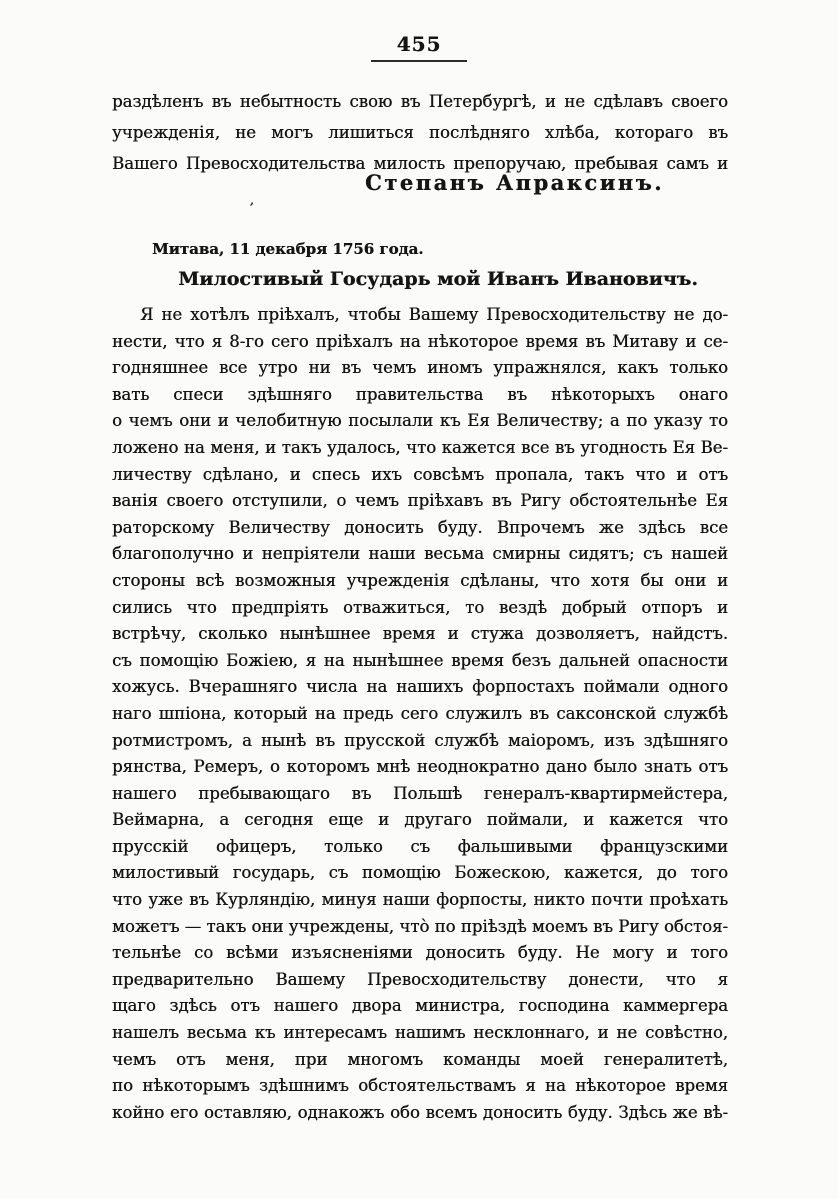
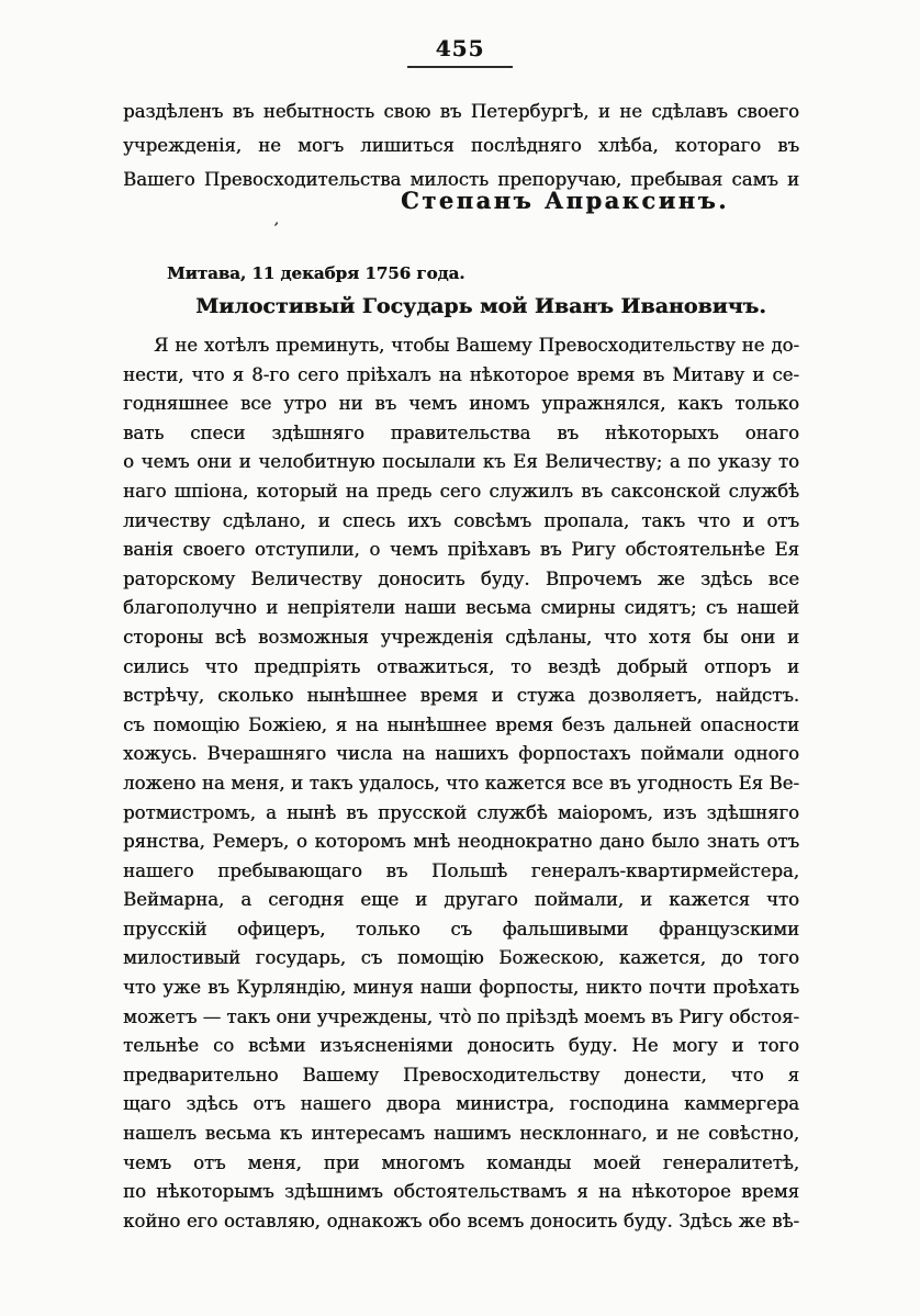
  455
  раздѣленъ въ небытность свою въ Петербургѣ, и не сдѣлавъ своего
  учрежденія, не могъ лишиться послѣдняго хлѣба, котораго въ
  Вашего Превосходительства милость препоручаю, пребывая самъ и
  Степанъ Апраксинъ.
  Митава, 11 декабря 1756 года.
  Милостивый Государь мой Иванъ Ивановичъ.
- Я не хотѣлъ пріѣхалъ, чтобы Вашему Превосходительству не до-
+ Я не хотѣлъ преминуть, чтобы Вашему Превосходительству не до-
  нести, что я 8-го сего пріѣхалъ на нѣкоторое время въ Митаву и се-
  годняшнее все утро ни въ чемъ иномъ упражнялся, какъ только
  вать спеси здѣшняго правительства въ нѣкоторыхъ онаго
  о чемъ они и челобитную посылали къ Ея Величеству; а по указу то
- ложено на меня, и такъ удалось, что кажется все въ угодность Ея Ве-
+ наго шпіона, который на предь сего служилъ въ саксонской службѣ
  личеству сдѣлано, и спесь ихъ совсѣмъ пропала, такъ что и отъ
  ванія своего отступили, о чемъ пріѣхавъ въ Ригу обстоятельнѣе Ея
  раторскому Величеству доносить буду. Впрочемъ же здѣсь все
  благополучно и непріятели наши весьма смирны сидятъ; съ нашей
  стороны всѣ возможныя учрежденія сдѣланы, что хотя бы они и
  сились что предпріять отважиться, то вездѣ добрый отпоръ и
  встрѣчу, сколько нынѣшнее время и стужа дозволяетъ, найдстъ.
  съ помощію Божіею, я на нынѣшнее время безъ дальней опасности
  хожусь. Вчерашняго числа на нашихъ форпостахъ поймали одного
- наго шпіона, который на предь сего служилъ въ саксонской службѣ
+ ложено на меня, и такъ удалось, что кажется все въ угодность Ея Ве-
  ротмистромъ, а нынѣ въ прусской службѣ маіоромъ, изъ здѣшняго
  рянства, Ремеръ, о которомъ мнѣ неоднократно дано было знать отъ
  нашего пребывающаго въ Польшѣ генералъ-квартирмейстера,
  Веймарна, а сегодня еще и другаго поймали, и кажется что
  прусскій офицеръ, только съ фальшивыми французскими
  милостивый государь, съ помощію Божескою, кажется, до того
  что уже въ Курляндію, минуя наши форпосты, никто почти проѣхать
  можетъ — такъ они учреждены, что̀ по пріѣздѣ моемъ въ Ригу обстоя-
  тельнѣе со всѣми изъясненіями доносить буду. Не могу и того
  предварительно Вашему Превосходительству донести, что я
  щаго здѣсь отъ нашего двора министра, господина каммергера
  нашелъ весьма къ интересамъ нашимъ несклоннаго, и не совѣстно,
  чемъ отъ меня, при многомъ команды моей генералитетѣ,
  по нѣкоторымъ здѣшнимъ обстоятельствамъ я на нѣкоторое время
  койно его оставляю, однакожъ обо всемъ доносить буду. Здѣсь же вѣ-
